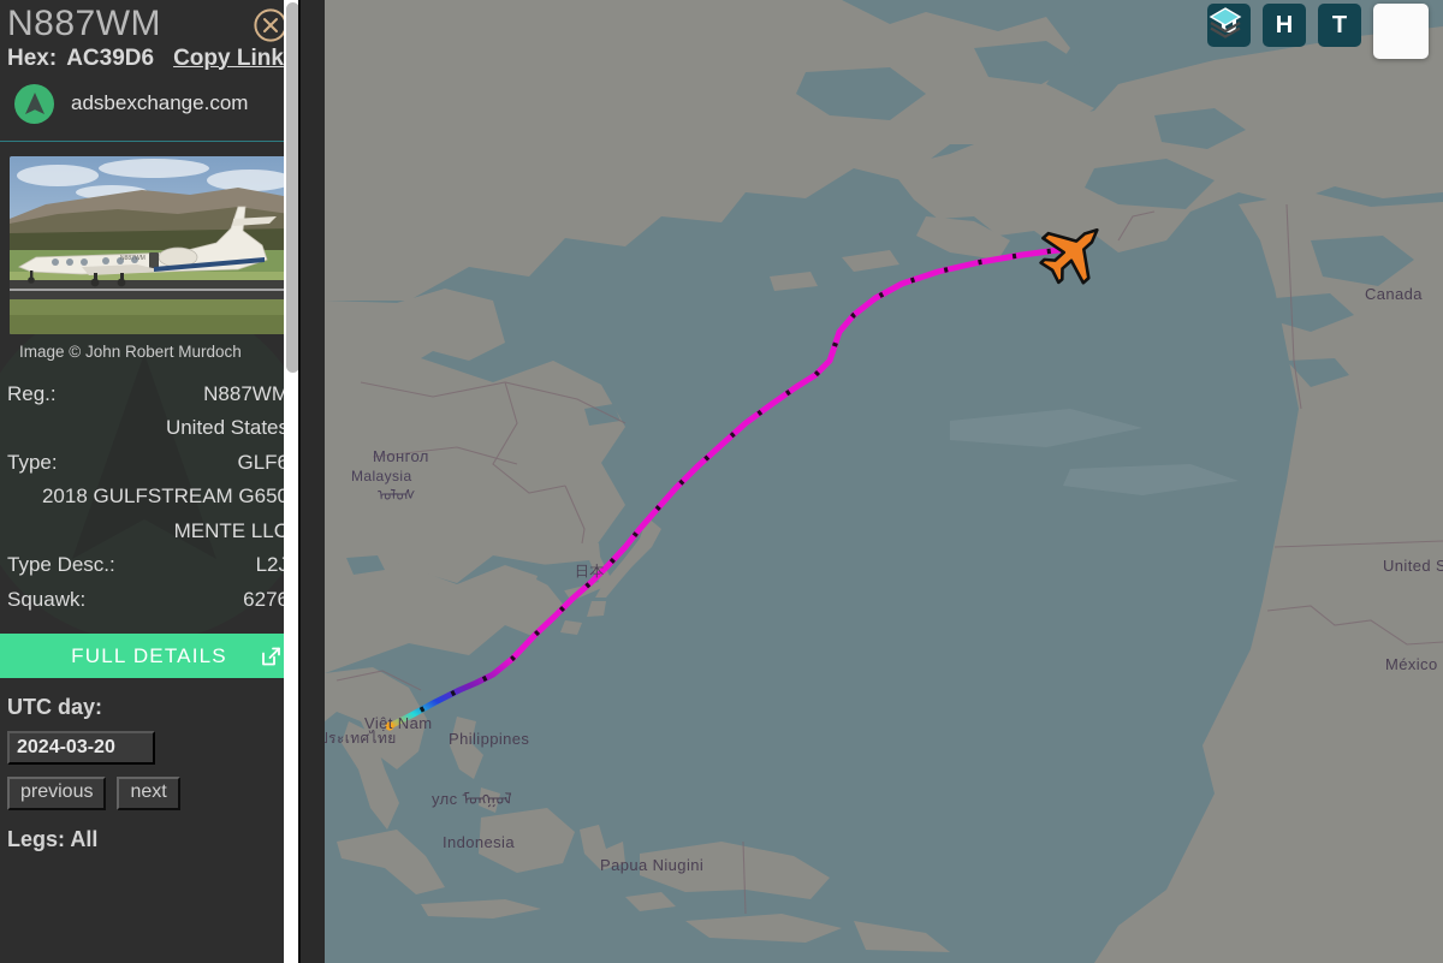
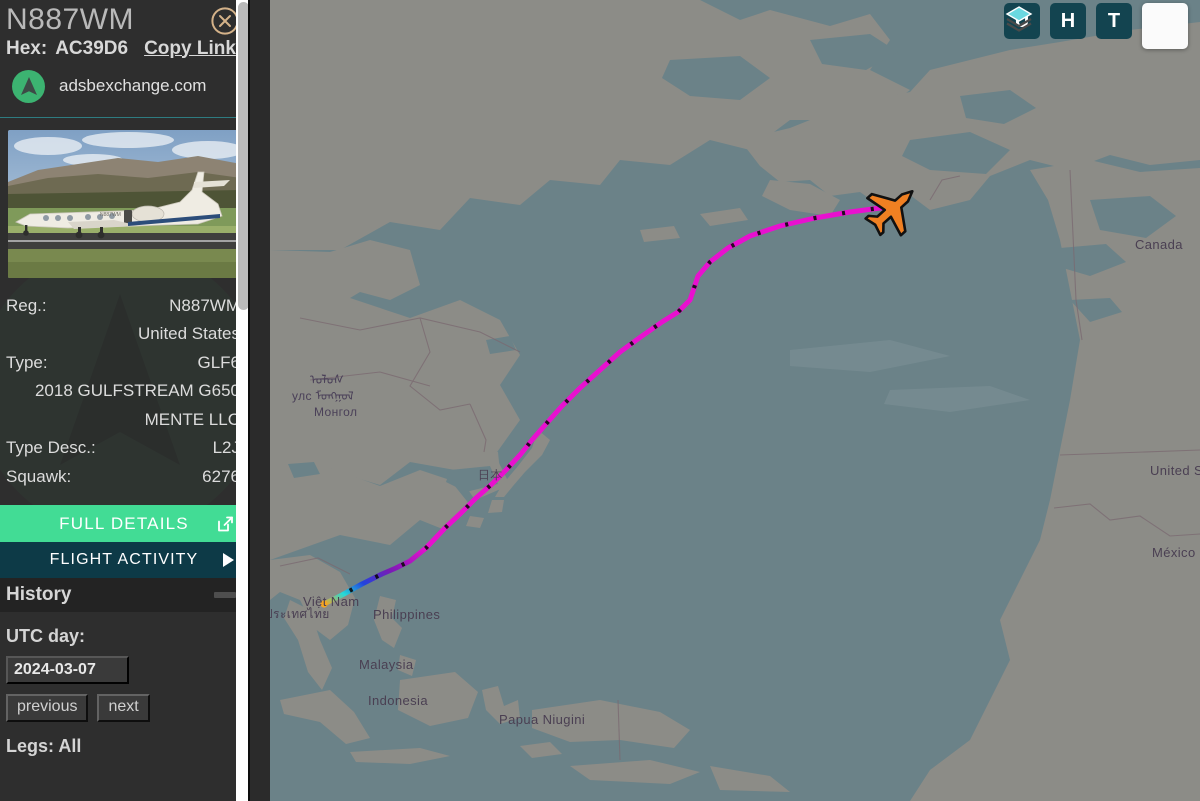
- Монгол
+ ᠤᠯᠤᠰ
- Malaysia
+ улс ᠮᠣᠩᠭᠣᠯ
- ᠤᠯᠤᠰ
+ Монгол
  日本
  Việt Nam
  ประเทศไทย
  Philippines
- улс ᠮᠣᠩᠭᠣᠯ
+ Malaysia
  Indonesia
  Papua Niugini
  Canada
  México
  U
  H
  T
  N887WM
  Hex:
  AC39D6
  Copy Link
  adsbexchange.com
- Image © John Robert Murdoch
  Reg.:
  N887WM
  United State
  Type:
  GLF
  2018 GULFSTREAM G65
  MENTE LLC
  Type Desc.:
  Squawk:
  627
  FULL DETAILS
+ FLIGHT ACTIVITY
+ History
  UTC day:
- 2024-03-20
+ 2024-03-07
  previous
  next
  Legs: All
